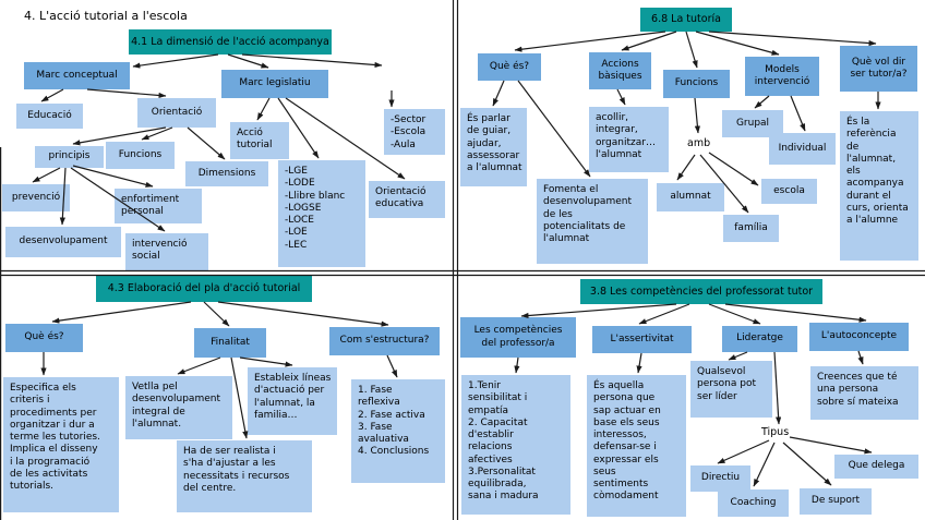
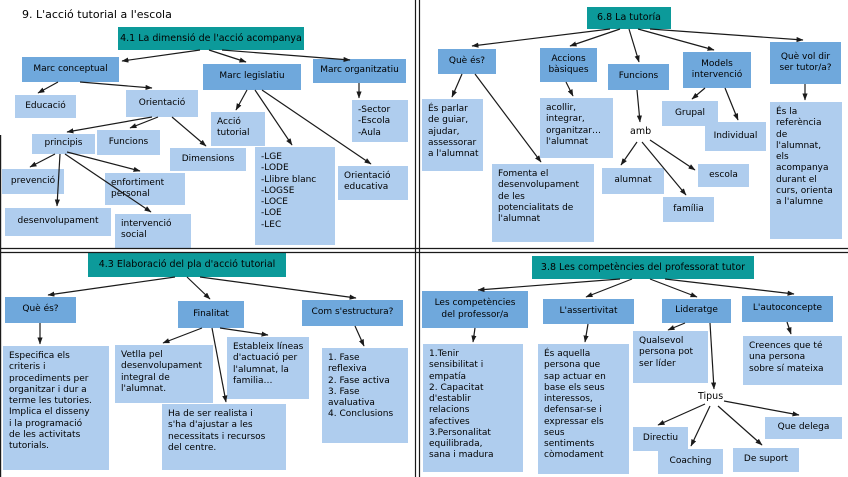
- 4. L'acció tutorial a l'escola
+ 9. L'acció tutorial a l'escola
  4.1 La dimensió de l'acció acompanya
  Marc conceptual
  Marc legislatiu
+ Marc organitzatiu
  Educació
  Orientació
  principis
  Funcions
  Dimensions
  prevenció
  enfortiment
  pesonal
  desenvolupament
  intervenció
  social
  Acció
  tutorial
  -LGE
  -LODE
  -Llibre blanc
  -LOGSE
  -LOCE
  -LOE
  -LEC
  Orientació
  educativa
  -Sector
  -Escola
  -Aula
  6.8 La tutoría
  Què és?
  Accions
  bàsiques
  Funcions
  Models
  intervenció
  Què vol dir
  ser tutor/a?
  És parlar
  de guiar,
  ajudar,
  assessorar
  a l'alumnat
  Fomenta el
  desenvolupament
  de les
  potencialitats de
  l'alumnat
  acollir,
  integrar,
  organitzar…
  l'alumnat
  amb
  alumnat
  família
  escola
  Grupal
  Individual
  És la
  referència
  de
  l'alumnat,
  els
  acompanya
  durant el
  curs, orienta
  a l'alumne
  4.3 Elaboració del pla d'acció tutorial
  Què és?
  Finalitat
  Com s'estructura?
  Especifica els
  criteris i
  procediments per
  organitzar i dur a
  terme les tutories.
  Implica el disseny
  i la programació
  de les activitats
  tutorials.
  Vetlla pel
  desenvolupament
  integral de
  l'alumnat.
  Estableix líneas
  d'actuació per
  l'alumnat, la
  familia…
  Ha de ser realista i
  s'ha d'ajustar a les
  necessitats i recursos
  del centre.
  1. Fase
  reflexiva
  2. Fase activa
  3. Fase
  avaluativa
  4. Conclusions
  3.8 Les competències del professorat tutor
  Les competències
  del professor/a
  L'assertivitat
  Lideratge
  L'autoconcepte
  1.Tenir
  sensibilitat i
  empatía
  2. Capacitat
  d'establir
  relacions
  afectives
  3.Personalitat
  equilibrada,
  sana i madura
  És aquella
  persona que
  sap actuar en
  base els seus
  interessos,
  defensar-se i
  expressar els
  seus
  sentiments
  còmodament
  Qualsevol
  persona pot
  ser líder
  Creences que té
  una persona
  sobre sí mateixa
  Tipus
  Directiu
  Coaching
  De suport
  Que delega
